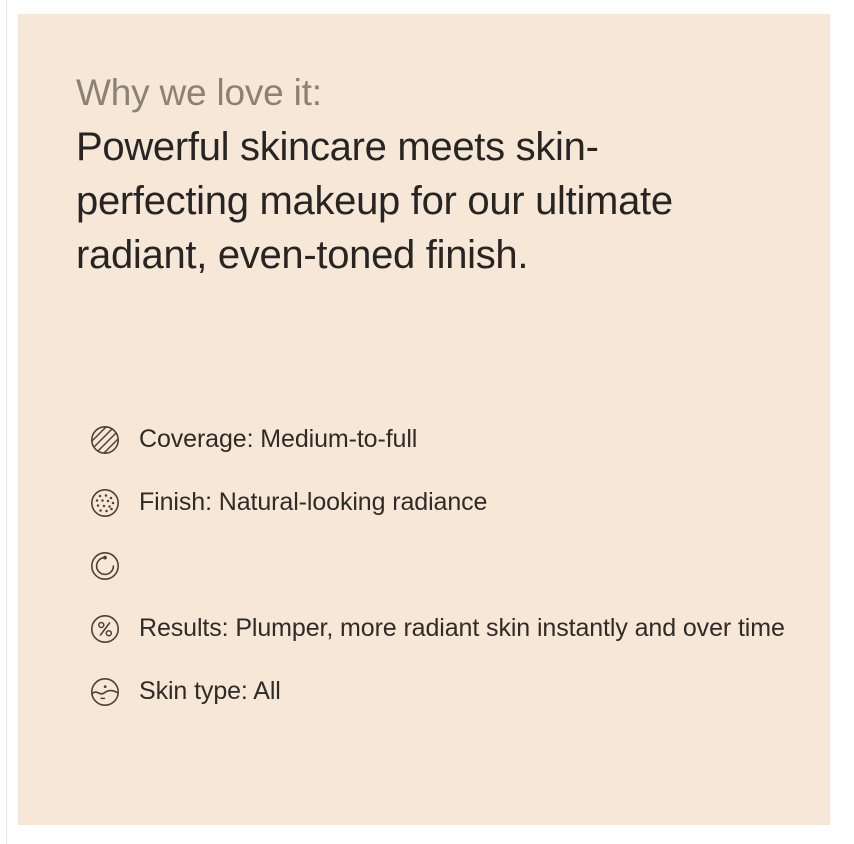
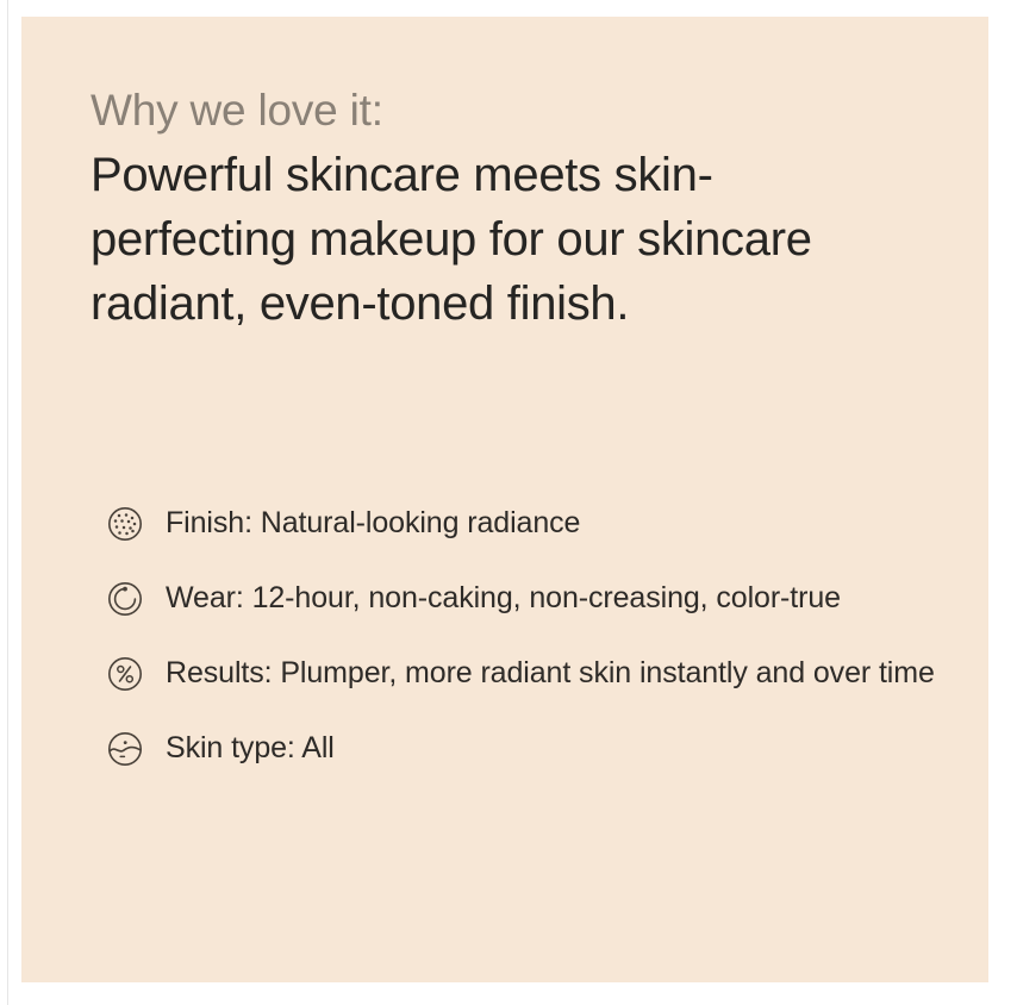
  Why we love it:
- Powerful skincare meets skin-perfecting makeup for our ultimate radiant, even-toned finish.
+ Powerful skincare meets skin-perfecting makeup for our skincare radiant, even-toned finish.
- Coverage: Medium-to-full
  Finish: Natural-looking radiance
+ Wear: 12-hour, non-caking, non-creasing, color-true
  Results: Plumper, more radiant skin instantly and over time
  Skin type: All
